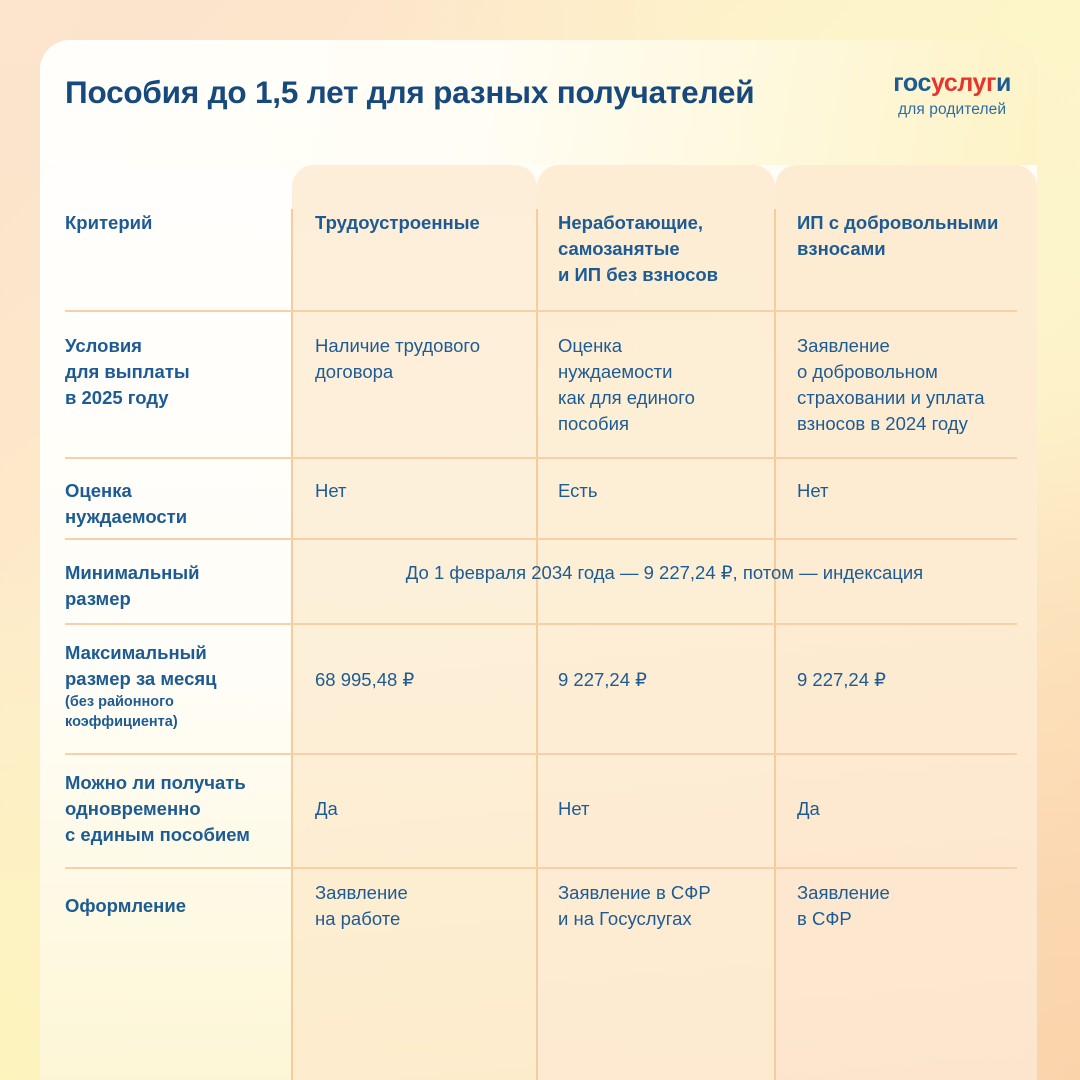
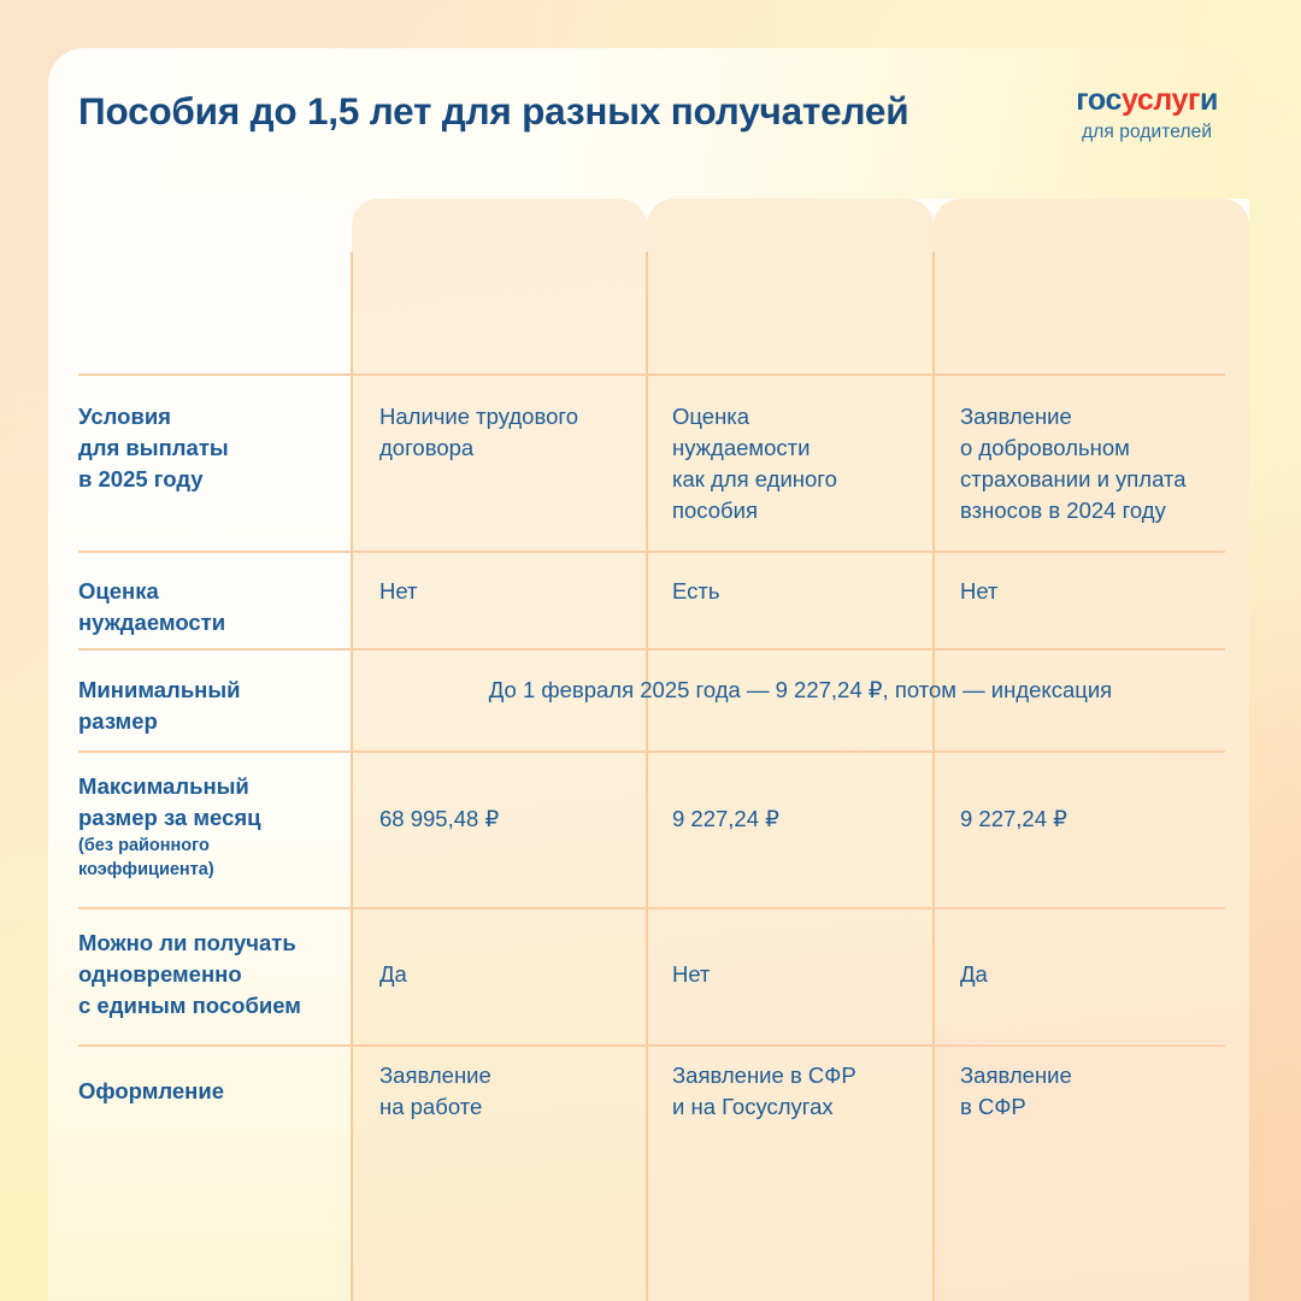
  Пособия до 1,5 лет для разных получателей
  госуслуги
  для родителей
- Критерий
- Трудоустроенные
- Неработающие,
- самозанятые
- и ИП без взносов
- ИП с добровольными
- взносами
  Условия
  для выплаты
  в 2025 году
  Наличие трудового
  договора
  Оценка
  нуждаемости
  как для единого
  пособия
  Заявление
  о добровольном
  страховании и уплата
  взносов в 2024 году
  Оценка
  нуждаемости
  Нет
  Есть
  Нет
  Минимальный
  размер
- До 1 февраля 2034 года — 9 227,24 ₽, потом — индексация
+ До 1 февраля 2025 года — 9 227,24 ₽, потом — индексация
  Максимальный
  размер за месяц
  (без районного
  коэффициента)
  68 995,48 ₽
  9 227,24 ₽
  9 227,24 ₽
  Можно ли получать
  одновременно
  с единым пособием
  Да
  Нет
  Да
  Оформление
  Заявление
  на работе
  Заявление в СФР
  и на Госуслугах
  Заявление
  в СФР
